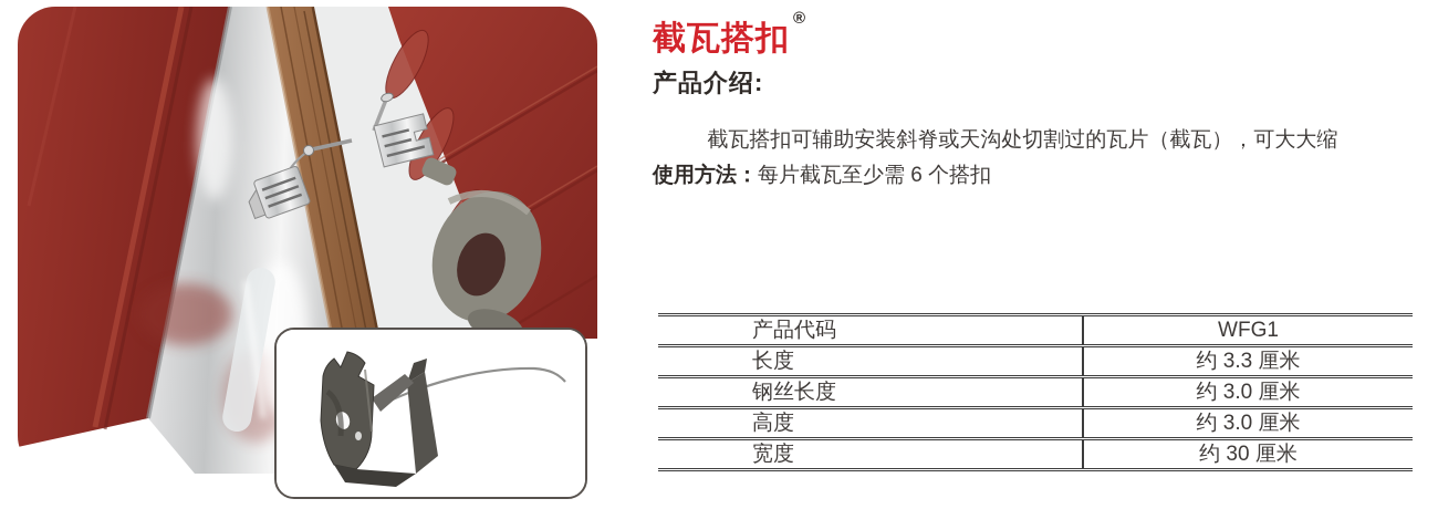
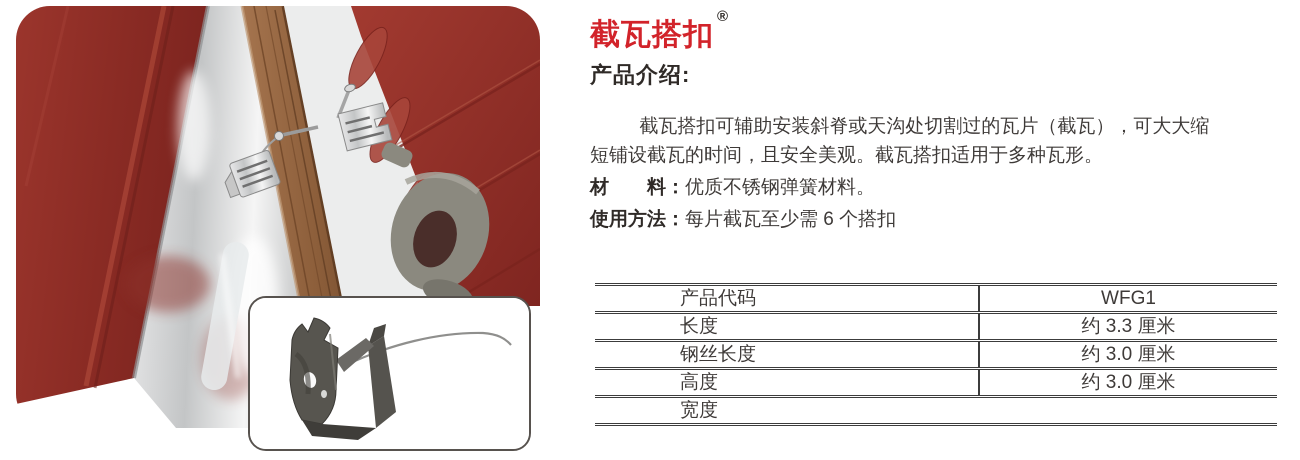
  截瓦搭扣®
  产品介绍:
  截瓦搭扣可辅助安装斜脊或天沟处切割过的瓦片（截瓦），可大大缩
+ 短铺设截瓦的时间，且安全美观。截瓦搭扣适用于多种瓦形。
+ 材 料：优质不锈钢弹簧材料。
  使用方法：每片截瓦至少需 6 个搭扣
  产品代码
  WFG1
  长度
  约 3.3 厘米
  钢丝长度
  约 3.0 厘米
  高度
  约 3.0 厘米
  宽度
- 约 30 厘米
